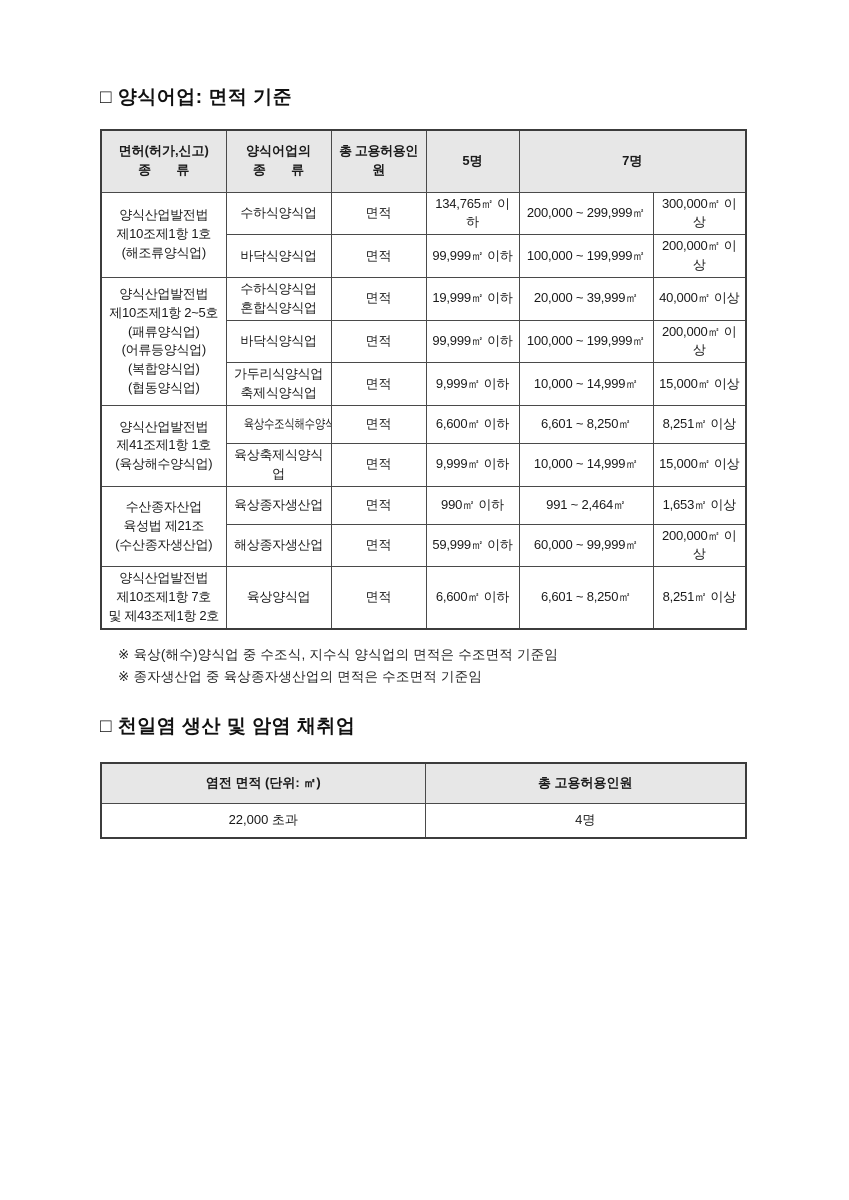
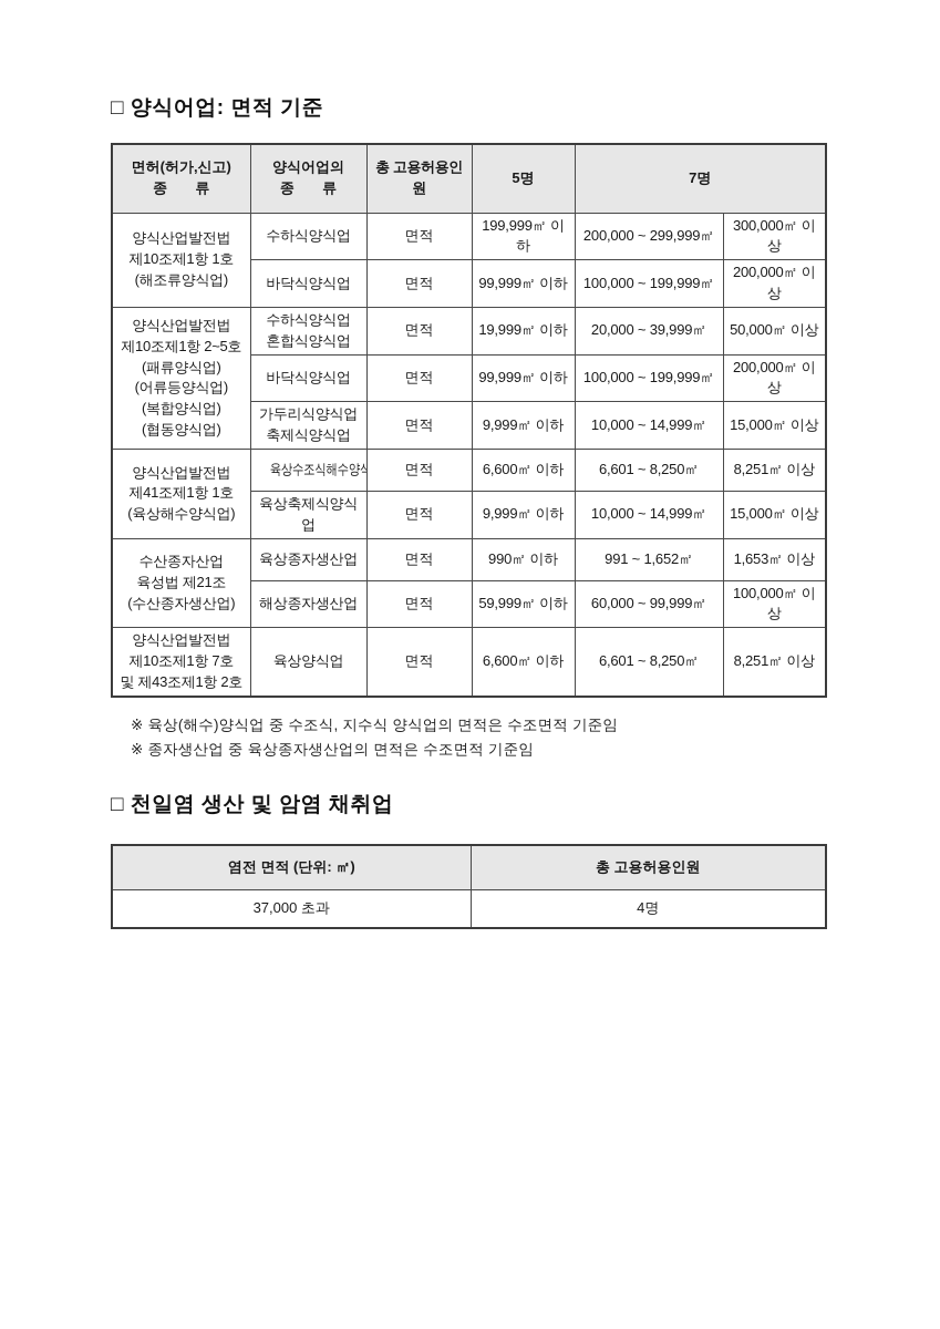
  □ 양식어업: 면적 기준
  면허(허가,신고) 종 류	양식어업의 종 류	총 고용허용인원	5명	7명
- 양식산업발전법 제10조제1항 1호 (해조류양식업)	수하식양식업	면적	134,765㎡ 이하	200,000 ~ 299,999㎡	300,000㎡ 이상
+ 양식산업발전법 제10조제1항 1호 (해조류양식업)	수하식양식업	면적	199,999㎡ 이하	200,000 ~ 299,999㎡	300,000㎡ 이상
  바닥식양식업	면적	99,999㎡ 이하	100,000 ~ 199,999㎡	200,000㎡ 이상
- 양식산업발전법 제10조제1항 2~5호 (패류양식업) (어류등양식업) (복합양식업) (협동양식업)	수하식양식업 혼합식양식업	면적	19,999㎡ 이하	20,000 ~ 39,999㎡	40,000㎡ 이상
+ 양식산업발전법 제10조제1항 2~5호 (패류양식업) (어류등양식업) (복합양식업) (협동양식업)	수하식양식업 혼합식양식업	면적	19,999㎡ 이하	20,000 ~ 39,999㎡	50,000㎡ 이상
  바닥식양식업	면적	99,999㎡ 이하	100,000 ~ 199,999㎡	200,000㎡ 이상
  가두리식양식업 축제식양식업	면적	9,999㎡ 이하	10,000 ~ 14,999㎡	15,000㎡ 이상
  양식산업발전법 제41조제1항 1호 (육상해수양식업)	육상수조식해수양식	면적	6,600㎡ 이하	6,601 ~ 8,250㎡	8,251㎡ 이상
  육상축제식양식업	면적	9,999㎡ 이하	10,000 ~ 14,999㎡	15,000㎡ 이상
- 수산종자산업 육성법 제21조 (수산종자생산업)	육상종자생산업	면적	990㎡ 이하	991 ~ 2,464㎡	1,653㎡ 이상
+ 수산종자산업 육성법 제21조 (수산종자생산업)	육상종자생산업	면적	990㎡ 이하	991 ~ 1,652㎡	1,653㎡ 이상
- 해상종자생산업	면적	59,999㎡ 이하	60,000 ~ 99,999㎡	200,000㎡ 이상
+ 해상종자생산업	면적	59,999㎡ 이하	60,000 ~ 99,999㎡	100,000㎡ 이상
  양식산업발전법 제10조제1항 7호 및 제43조제1항 2호	육상양식업	면적	6,600㎡ 이하	6,601 ~ 8,250㎡	8,251㎡ 이상
  ※ 육상(해수)양식업 중 수조식, 지수식 양식업의 면적은 수조면적 기준임
  ※ 종자생산업 중 육상종자생산업의 면적은 수조면적 기준임
  □ 천일염 생산 및 암염 채취업
  염전 면적 (단위: ㎡)	총 고용허용인원
- 22,000 초과	4명
+ 37,000 초과	4명
